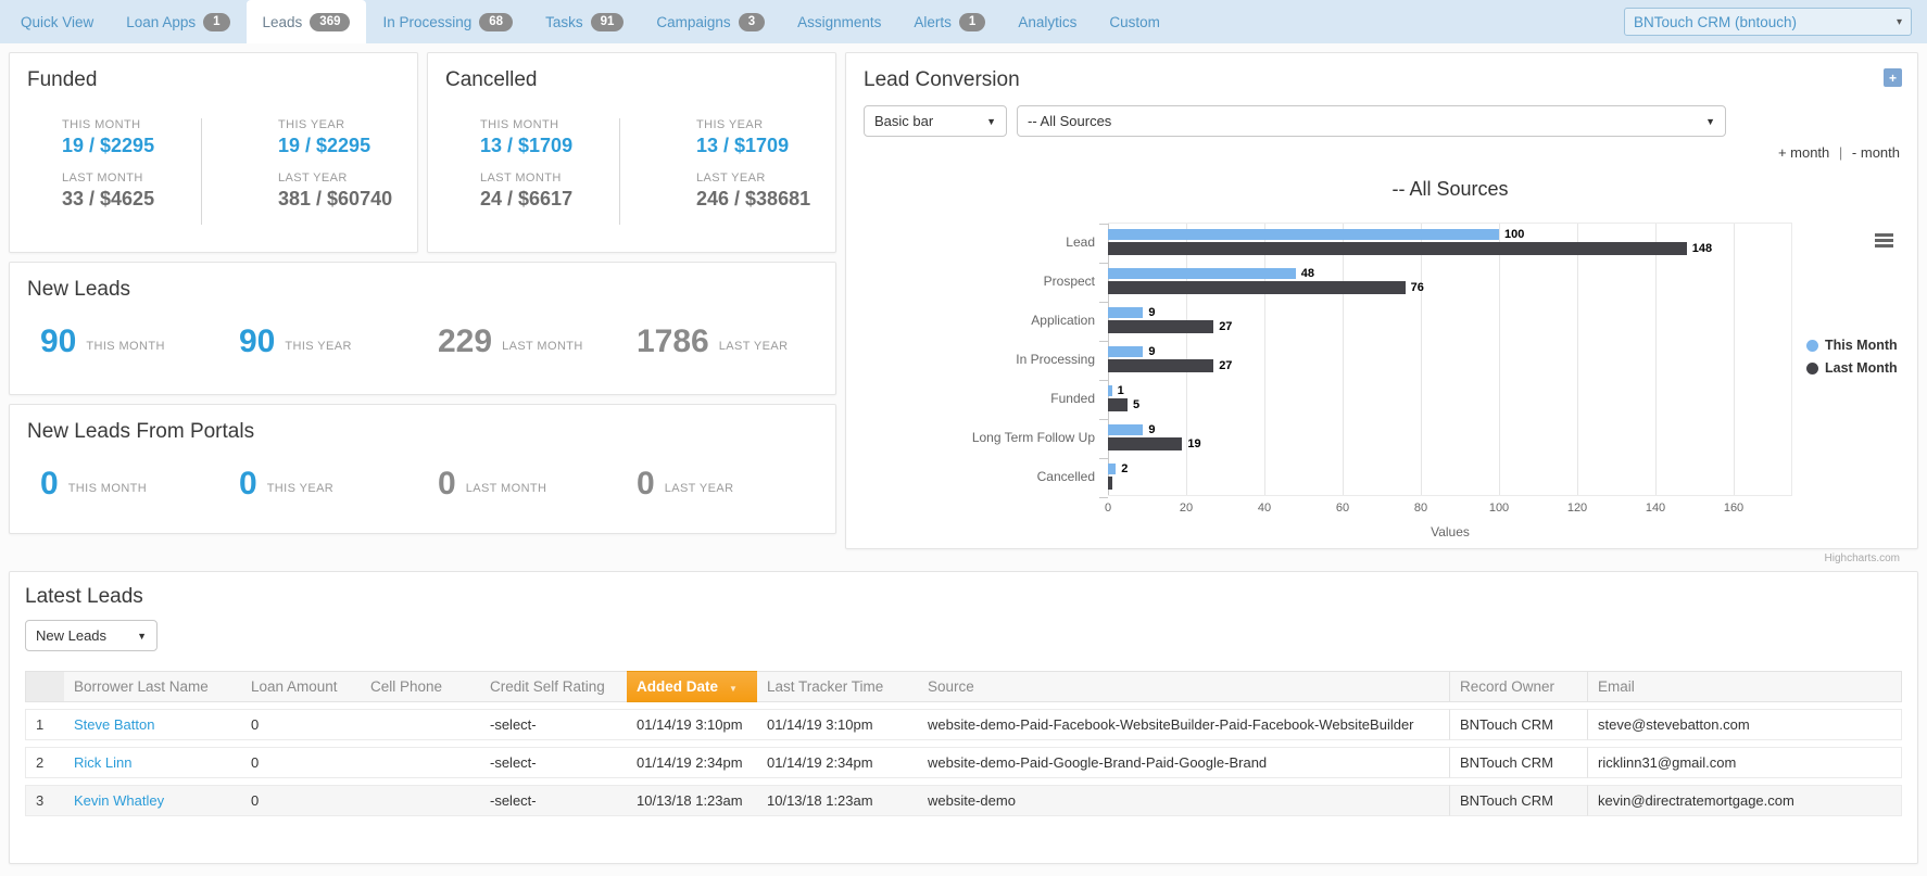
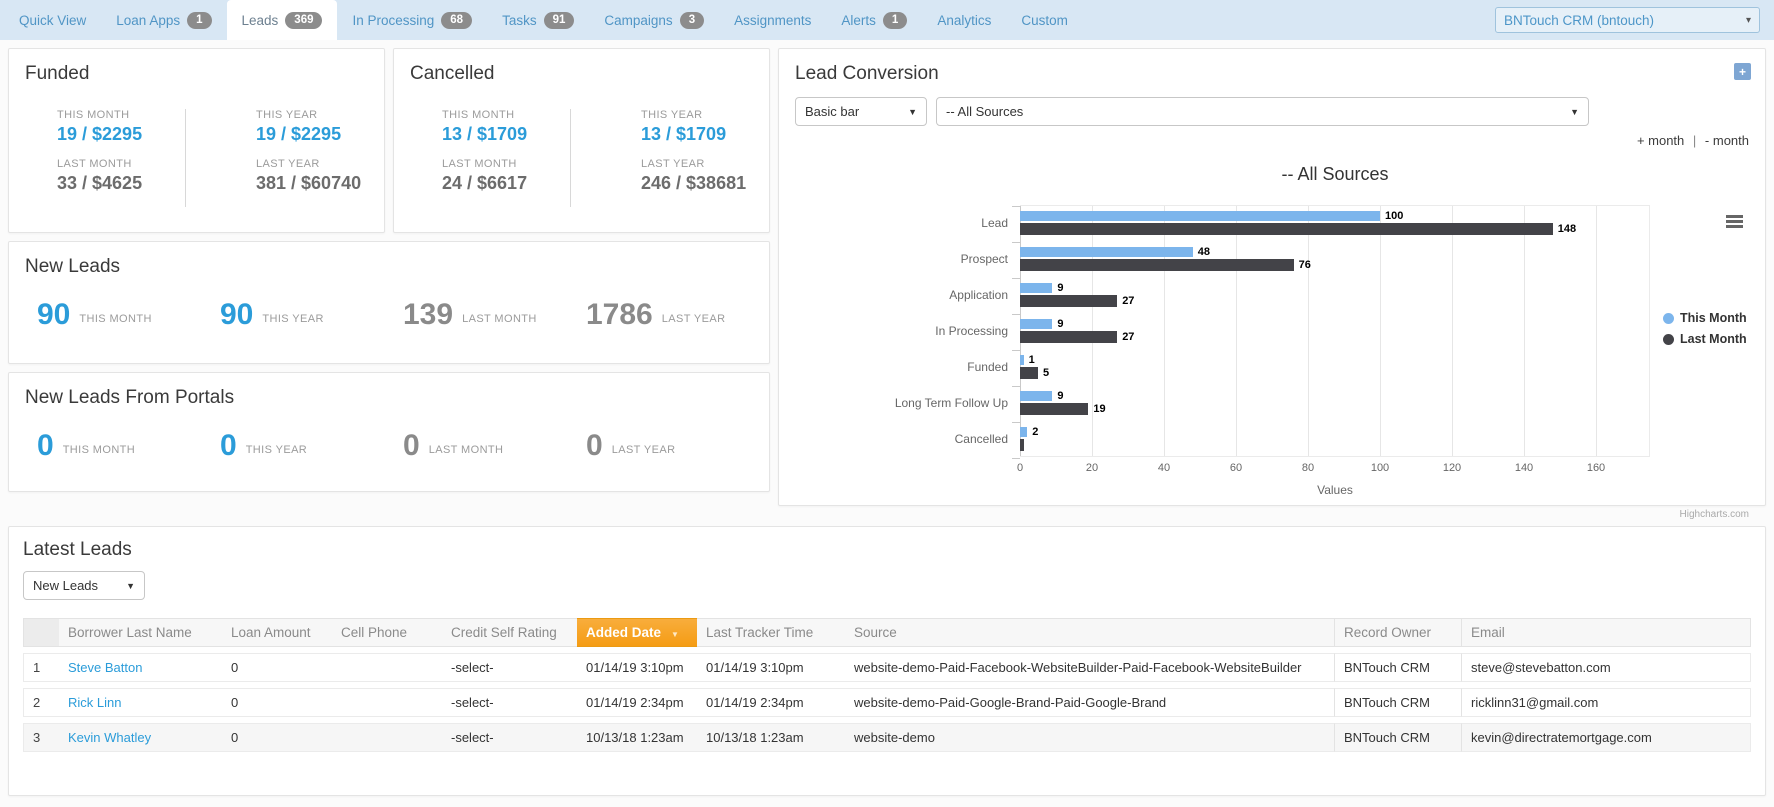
  Quick View
  Loan Apps
  1
  Leads
  369
  In Processing
  68
  Tasks
  91
  Campaigns
  3
  Assignments
  Alerts
  1
  Analytics
  Custom
  BNTouch CRM (bntouch)
  ▾
  Funded
  THIS MONTH
  19 / $2295
  LAST MONTH
  33 / $4625
  THIS YEAR
  19 / $2295
  LAST YEAR
  381 / $60740
  Cancelled
  THIS MONTH
  13 / $1709
  LAST MONTH
  24 / $6617
  THIS YEAR
  13 / $1709
  LAST YEAR
  246 / $38681
  New Leads
  90
  THIS MONTH
  90
  THIS YEAR
- 229
+ 139
  LAST MONTH
  1786
  LAST YEAR
  New Leads From Portals
  0
  THIS MONTH
  0
  THIS YEAR
  0
  LAST MONTH
  0
  LAST YEAR
  Lead Conversion
  +
  Basic bar
  ▼
  -- All Sources
  ▼
  + month | - month
  -- All Sources
  Lead
  100
  148
  Prospect
  48
  76
  Application
  9
  27
  In Processing
  9
  27
  Funded
  1
  5
  Long Term Follow Up
  9
  19
  Cancelled
  2
  This Month
  Last Month
  0
  20
  40
  60
  80
  100
  120
  140
  160
  Values
  Highcharts.com
  Latest Leads
  New Leads
  ▼
  	Borrower Last Name	Loan Amount	Cell Phone	Credit Self Rating	Added Date ▼	Last Tracker Time	Source	Record Owner	Email
  1	Steve Batton	0		-select-	01/14/19 3:10pm	01/14/19 3:10pm	website-demo-Paid-Facebook-WebsiteBuilder-Paid-Facebook-WebsiteBuilder	BNTouch CRM	steve@stevebatton.com
  2	Rick Linn	0		-select-	01/14/19 2:34pm	01/14/19 2:34pm	website-demo-Paid-Google-Brand-Paid-Google-Brand	BNTouch CRM	ricklinn31@gmail.com
  3	Kevin Whatley	0		-select-	10/13/18 1:23am	10/13/18 1:23am	website-demo	BNTouch CRM	kevin@directratemortgage.com
